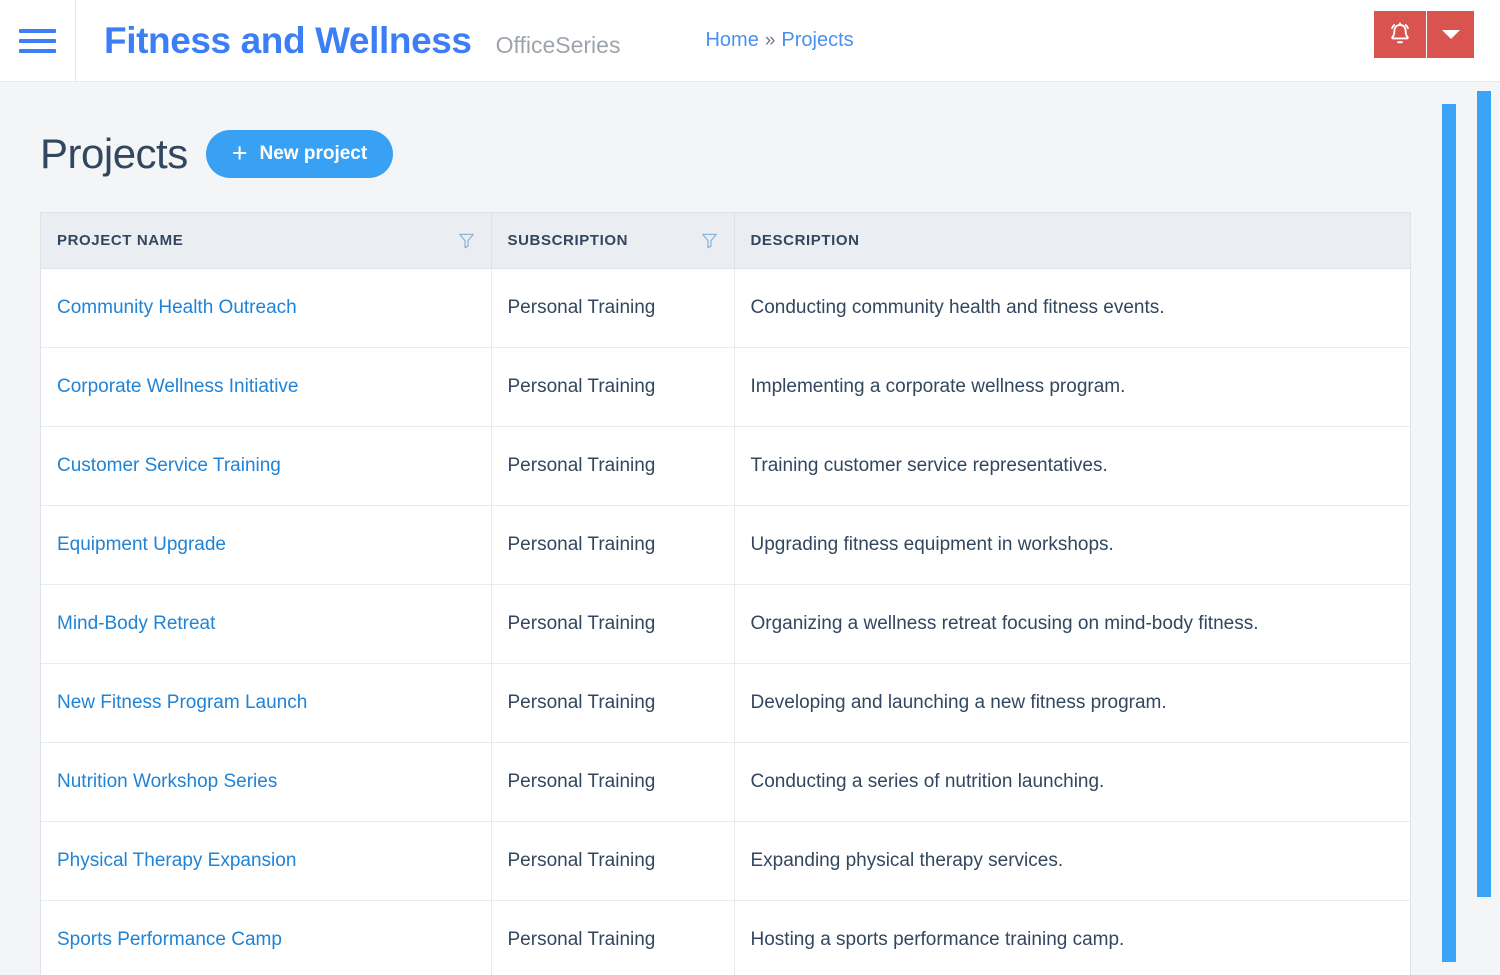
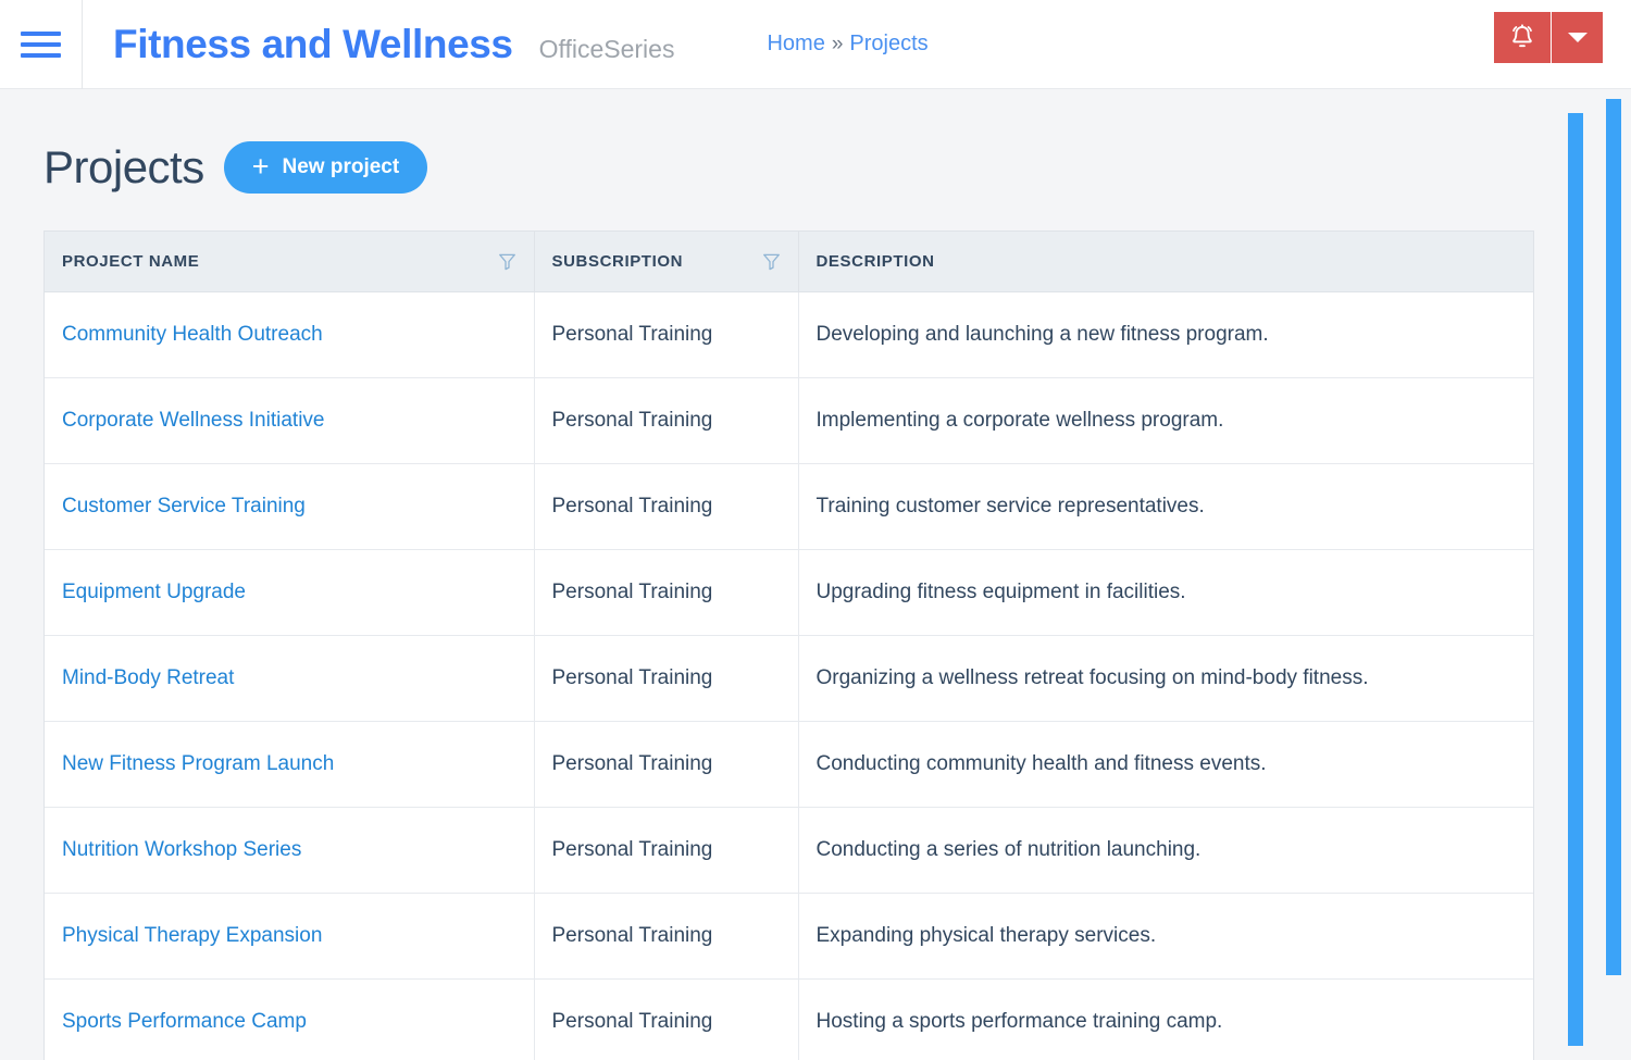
  Fitness and Wellness
  OfficeSeries
  Home
  »
  Projects
  Projects
  +
  New project
  PROJECT NAME	SUBSCRIPTION	DESCRIPTION
- Community Health Outreach	Personal Training	Conducting community health and fitness events.
+ Community Health Outreach	Personal Training	Developing and launching a new fitness program.
  Corporate Wellness Initiative	Personal Training	Implementing a corporate wellness program.
  Customer Service Training	Personal Training	Training customer service representatives.
- Equipment Upgrade	Personal Training	Upgrading fitness equipment in workshops.
+ Equipment Upgrade	Personal Training	Upgrading fitness equipment in facilities.
  Mind-Body Retreat	Personal Training	Organizing a wellness retreat focusing on mind-body fitness.
- New Fitness Program Launch	Personal Training	Developing and launching a new fitness program.
+ New Fitness Program Launch	Personal Training	Conducting community health and fitness events.
  Nutrition Workshop Series	Personal Training	Conducting a series of nutrition launching.
  Physical Therapy Expansion	Personal Training	Expanding physical therapy services.
  Sports Performance Camp	Personal Training	Hosting a sports performance training camp.
